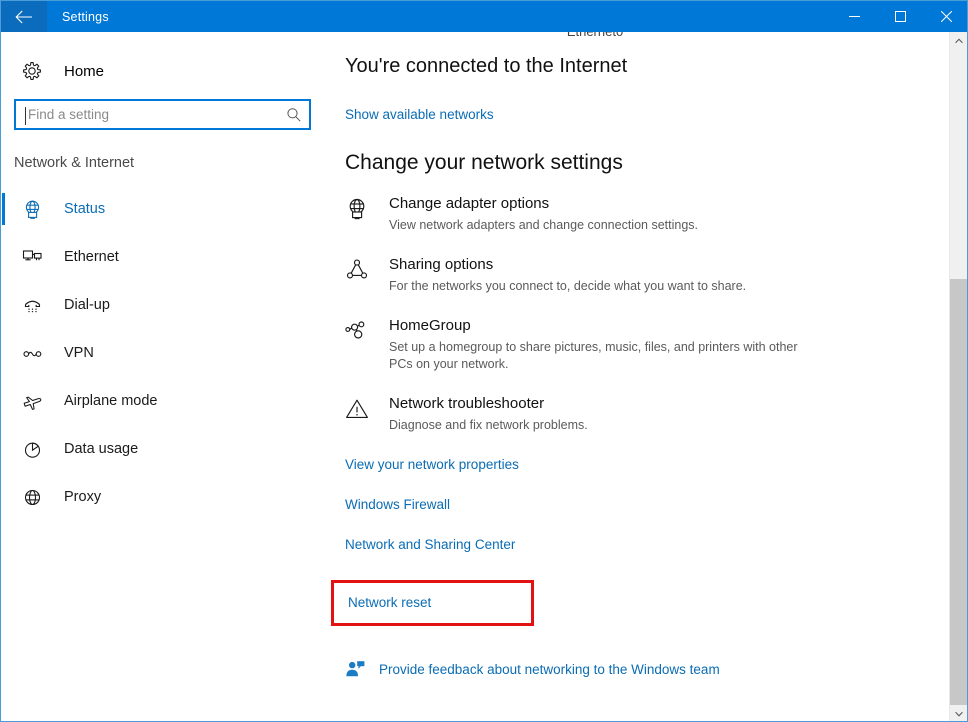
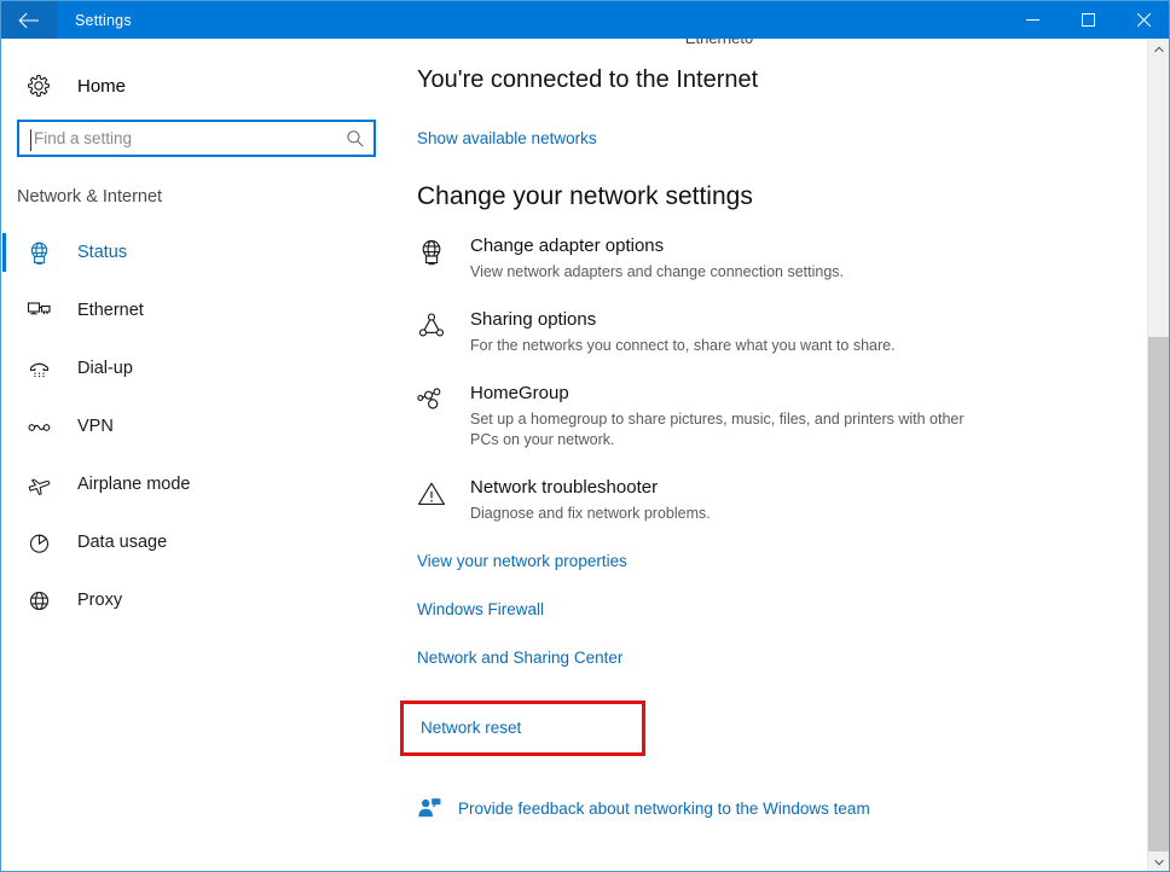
  Settings
  Home
  Find a setting
  Network & Internet
  Status
  Ethernet
  Dial-up
  VPN
  Airplane mode
  Data usage
  Proxy
  Ethernet0
  You're connected to the Internet
  Show available networks
  Change your network settings
  Change adapter options
  View network adapters and change connection settings.
  Sharing options
- For the networks you connect to, decide what you want to share.
+ For the networks you connect to, share what you want to share.
  HomeGroup
  Set up a homegroup to share pictures, music, files, and printers with other PCs on your network.
  Network troubleshooter
  Diagnose and fix network problems.
  View your network properties
  Windows Firewall
  Network and Sharing Center
  Network reset
  Provide feedback about networking to the Windows team
